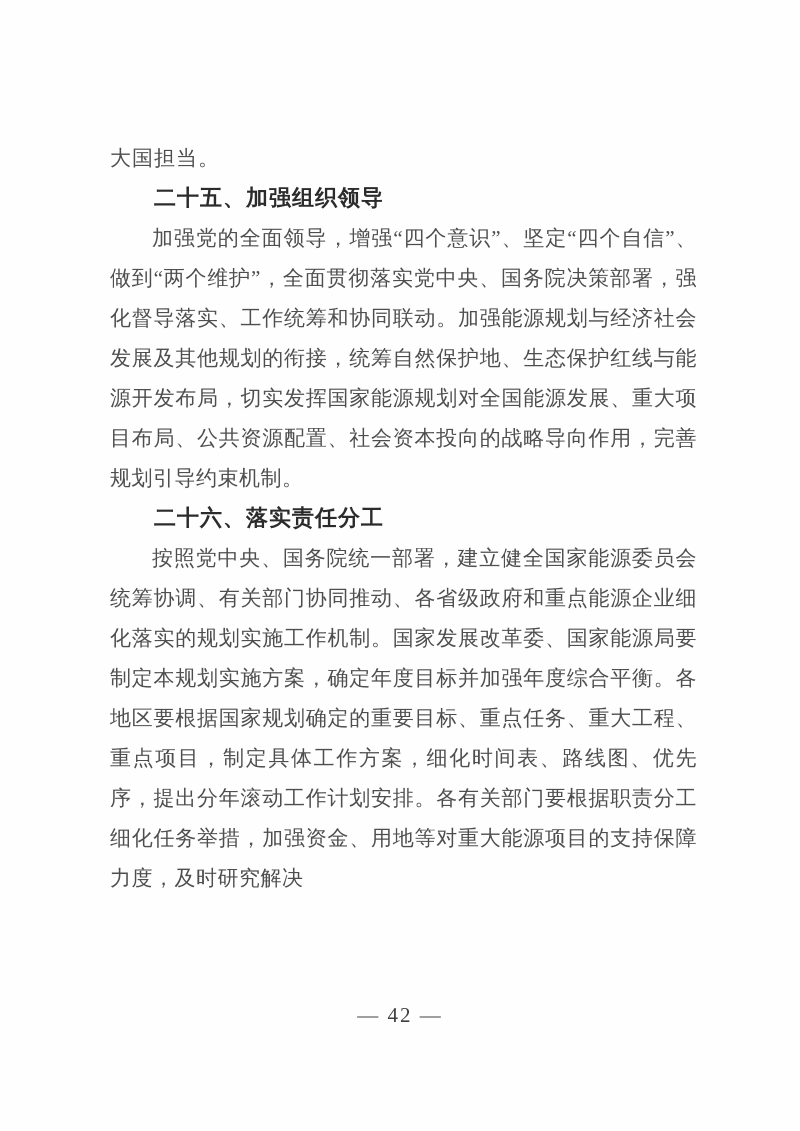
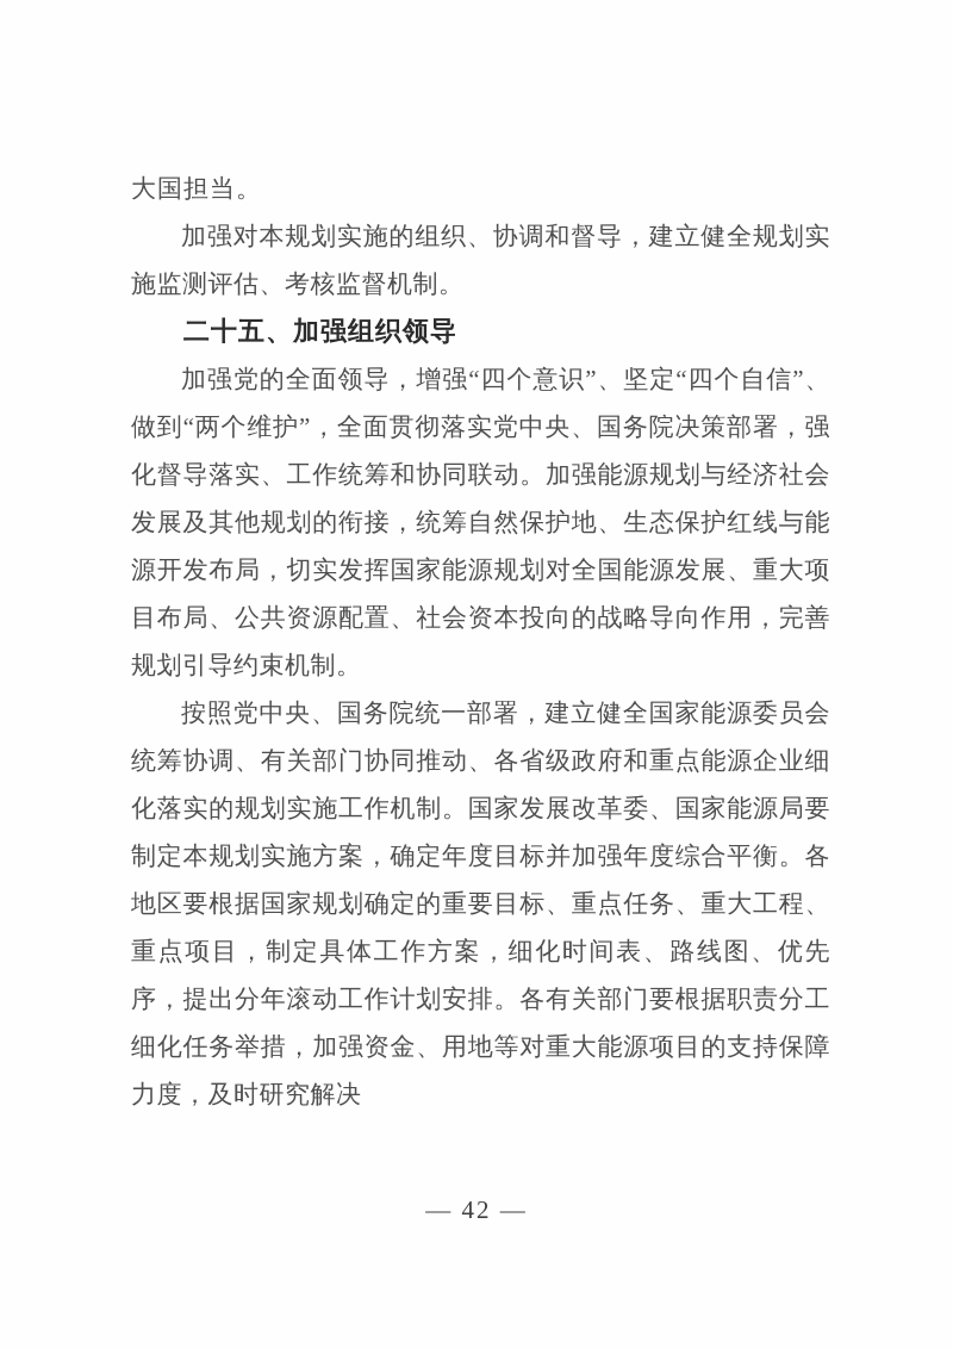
  大国担当。
+ 加强对本规划实施的组织、协调和督导，建立健全规划实施监测评估、考核监督机制。
  二十五、加强组织领导
  加强党的全面领导，增强“四个意识”、坚定“四个自信”、做到“两个维护”，全面贯彻落实党中央、国务院决策部署，强化督导落实、工作统筹和协同联动。加强能源规划与经济社会发展及其他规划的衔接，统筹自然保护地、生态保护红线与能源开发布局，切实发挥国家能源规划对全国能源发展、重大项目布局、公共资源配置、社会资本投向的战略导向作用，完善规划引导约束机制。
- 二十六、落实责任分工
  按照党中央、国务院统一部署，建立健全国家能源委员会统筹协调、有关部门协同推动、各省级政府和重点能源企业细化落实的规划实施工作机制。国家发展改革委、国家能源局要制定本规划实施方案，确定年度目标并加强年度综合平衡。各地区要根据国家规划确定的重要目标、重点任务、重大工程、重点项目，制定具体工作方案，细化时间表、路线图、优先序，提出分年滚动工作计划安排。各有关部门要根据职责分工细化任务举措，加强资金、用地等对重大能源项目的支持保障力度，及时研究解决
  — 42 —
